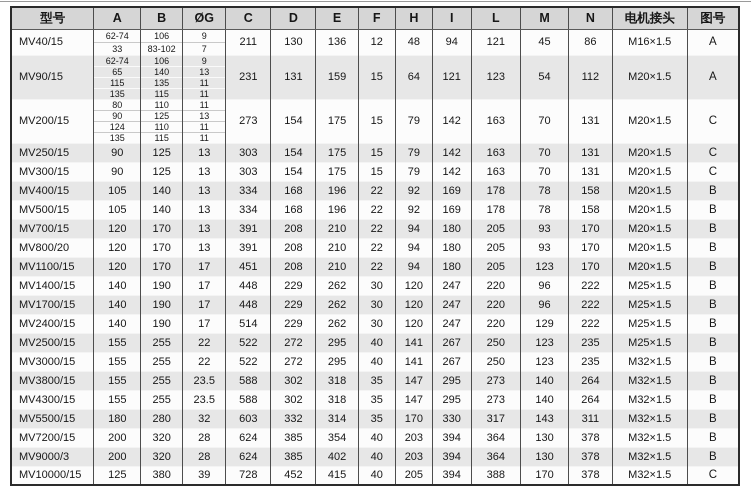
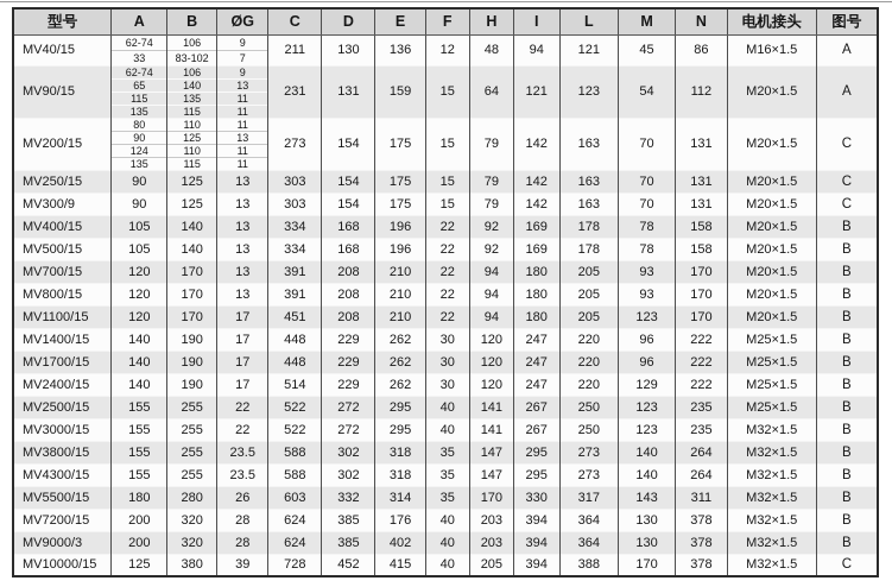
  型号	A	B	ØG	C	D	E	F	H	I	L	M	N	电机接头	图号
  MV40/15	62-74	106	9	211	130	136	12	48	94	121	45	86	M16×1.5	A
  33	83-102	7
  MV90/15	62-74	106	9	231	131	159	15	64	121	123	54	112	M20×1.5	A
  65	140	13
  115	135	11
  135	115	11
  MV200/15	80	110	11	273	154	175	15	79	142	163	70	131	M20×1.5	C
  90	125	13
  124	110	11
  135	115	11
  MV250/15	90	125	13	303	154	175	15	79	142	163	70	131	M20×1.5	C
- MV300/15	90	125	13	303	154	175	15	79	142	163	70	131	M20×1.5	C
+ MV300/9	90	125	13	303	154	175	15	79	142	163	70	131	M20×1.5	C
  MV400/15	105	140	13	334	168	196	22	92	169	178	78	158	M20×1.5	B
  MV500/15	105	140	13	334	168	196	22	92	169	178	78	158	M20×1.5	B
  MV700/15	120	170	13	391	208	210	22	94	180	205	93	170	M20×1.5	B
- MV800/20	120	170	13	391	208	210	22	94	180	205	93	170	M20×1.5	B
+ MV800/15	120	170	13	391	208	210	22	94	180	205	93	170	M20×1.5	B
  MV1100/15	120	170	17	451	208	210	22	94	180	205	123	170	M20×1.5	B
  MV1400/15	140	190	17	448	229	262	30	120	247	220	96	222	M25×1.5	B
  MV1700/15	140	190	17	448	229	262	30	120	247	220	96	222	M25×1.5	B
  MV2400/15	140	190	17	514	229	262	30	120	247	220	129	222	M25×1.5	B
  MV2500/15	155	255	22	522	272	295	40	141	267	250	123	235	M25×1.5	B
  MV3000/15	155	255	22	522	272	295	40	141	267	250	123	235	M32×1.5	B
  MV3800/15	155	255	23.5	588	302	318	35	147	295	273	140	264	M32×1.5	B
  MV4300/15	155	255	23.5	588	302	318	35	147	295	273	140	264	M32×1.5	B
- MV5500/15	180	280	32	603	332	314	35	170	330	317	143	311	M32×1.5	B
+ MV5500/15	180	280	26	603	332	314	35	170	330	317	143	311	M32×1.5	B
- MV7200/15	200	320	28	624	385	354	40	203	394	364	130	378	M32×1.5	B
+ MV7200/15	200	320	28	624	385	176	40	203	394	364	130	378	M32×1.5	B
  MV9000/3	200	320	28	624	385	402	40	203	394	364	130	378	M32×1.5	B
  MV10000/15	125	380	39	728	452	415	40	205	394	388	170	378	M32×1.5	C
